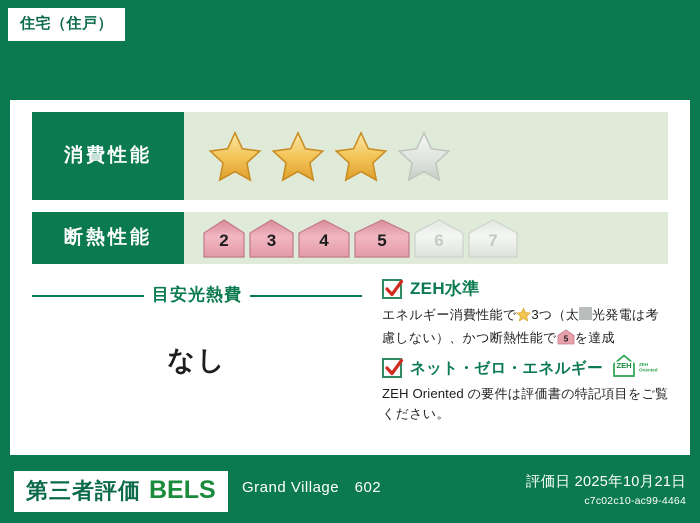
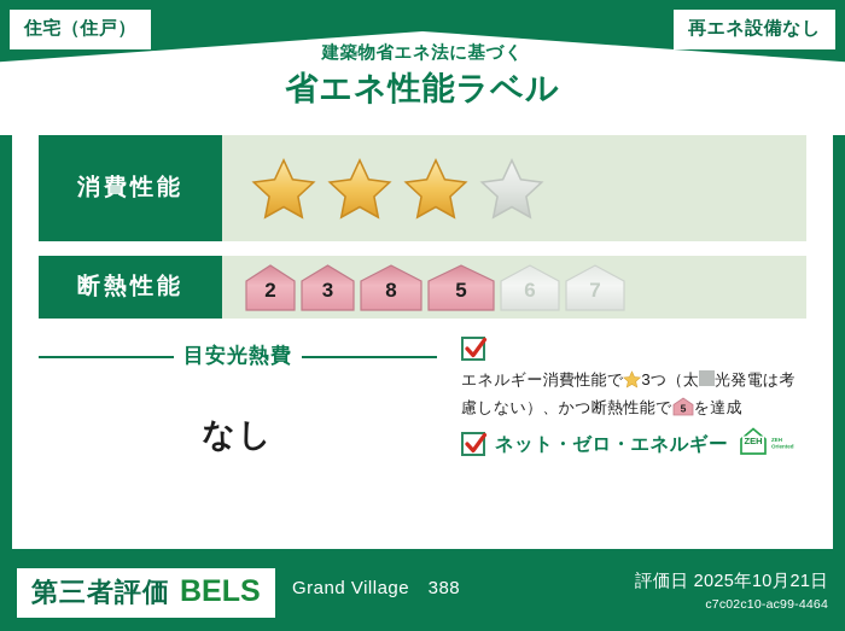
+ 建築物省エネ法に基づく
+ 省エネ性能ラベル
  住宅（住戸）
+ 再エネ設備なし
  消費性能
  断熱性能
  2
  3
- 4
+ 8
  5
  6
  7
  目安光熱費
  なし
- ZEH水準
  エネルギー消費性能で 3つ（太 光発電は考慮しない）、かつ断熱性能で
  5
  を達成
  ネット・ゼロ・エネルギー
  ZEH
- ZEH Oriented の要件は評価書の特記項目をご覧ください。
  第三者評価
  BELS
- Grand Village 602
+ Grand Village 388
  評価日 2025年10月21日
  c7c02c10-ac99-4464
